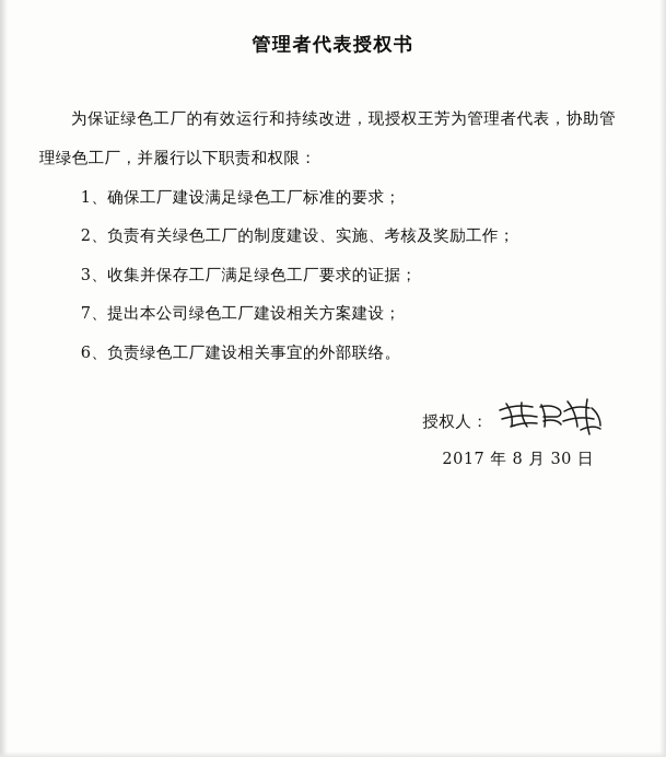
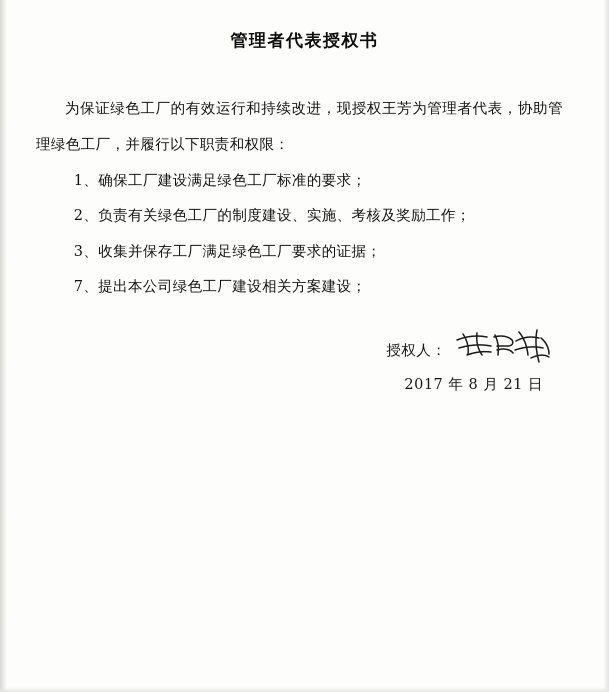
  管理者代表授权书
  为保证绿色工厂的有效运行和持续改进，现授权王芳为管理者代表，协助管理绿色工厂，并履行以下职责和权限：
  1、确保工厂建设满足绿色工厂标准的要求；
  2、负责有关绿色工厂的制度建设、实施、考核及奖励工作；
  3、收集并保存工厂满足绿色工厂要求的证据；
  7、提出本公司绿色工厂建设相关方案建设；
- 6、负责绿色工厂建设相关事宜的外部联络。
  授权人：
- 2017 年 8 月 30 日
+ 2017 年 8 月 21 日
